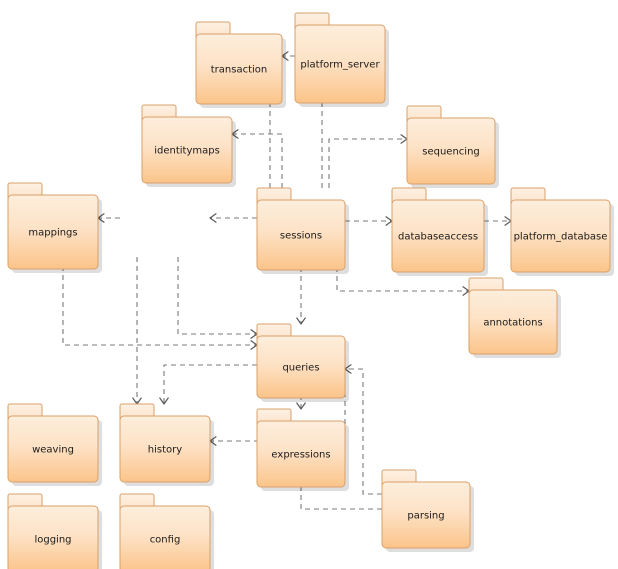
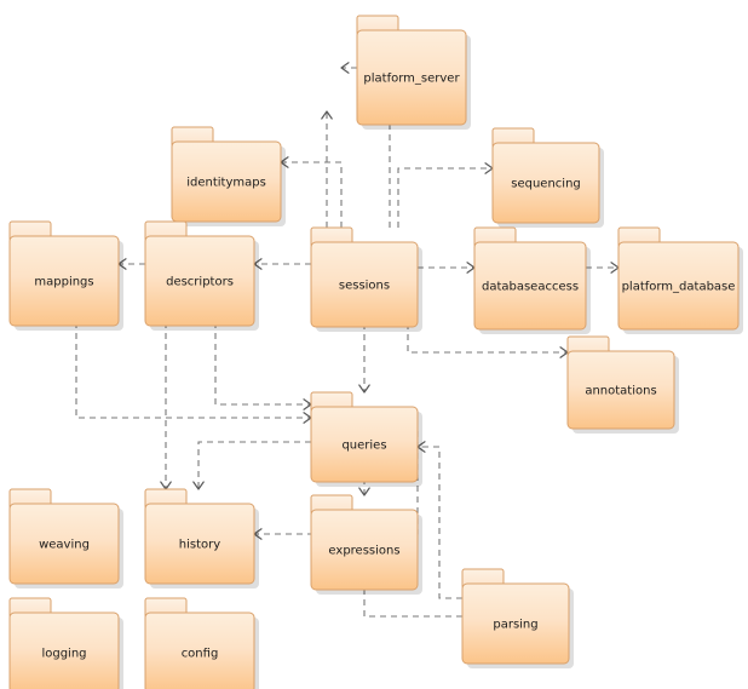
- transaction
  platform_server
  identitymaps
  sequencing
  mappings
+ descriptors
  sessions
  databaseaccess
  platform_database
  annotations
  queries
  weaving
  history
  expressions
  parsing
  logging
  config
